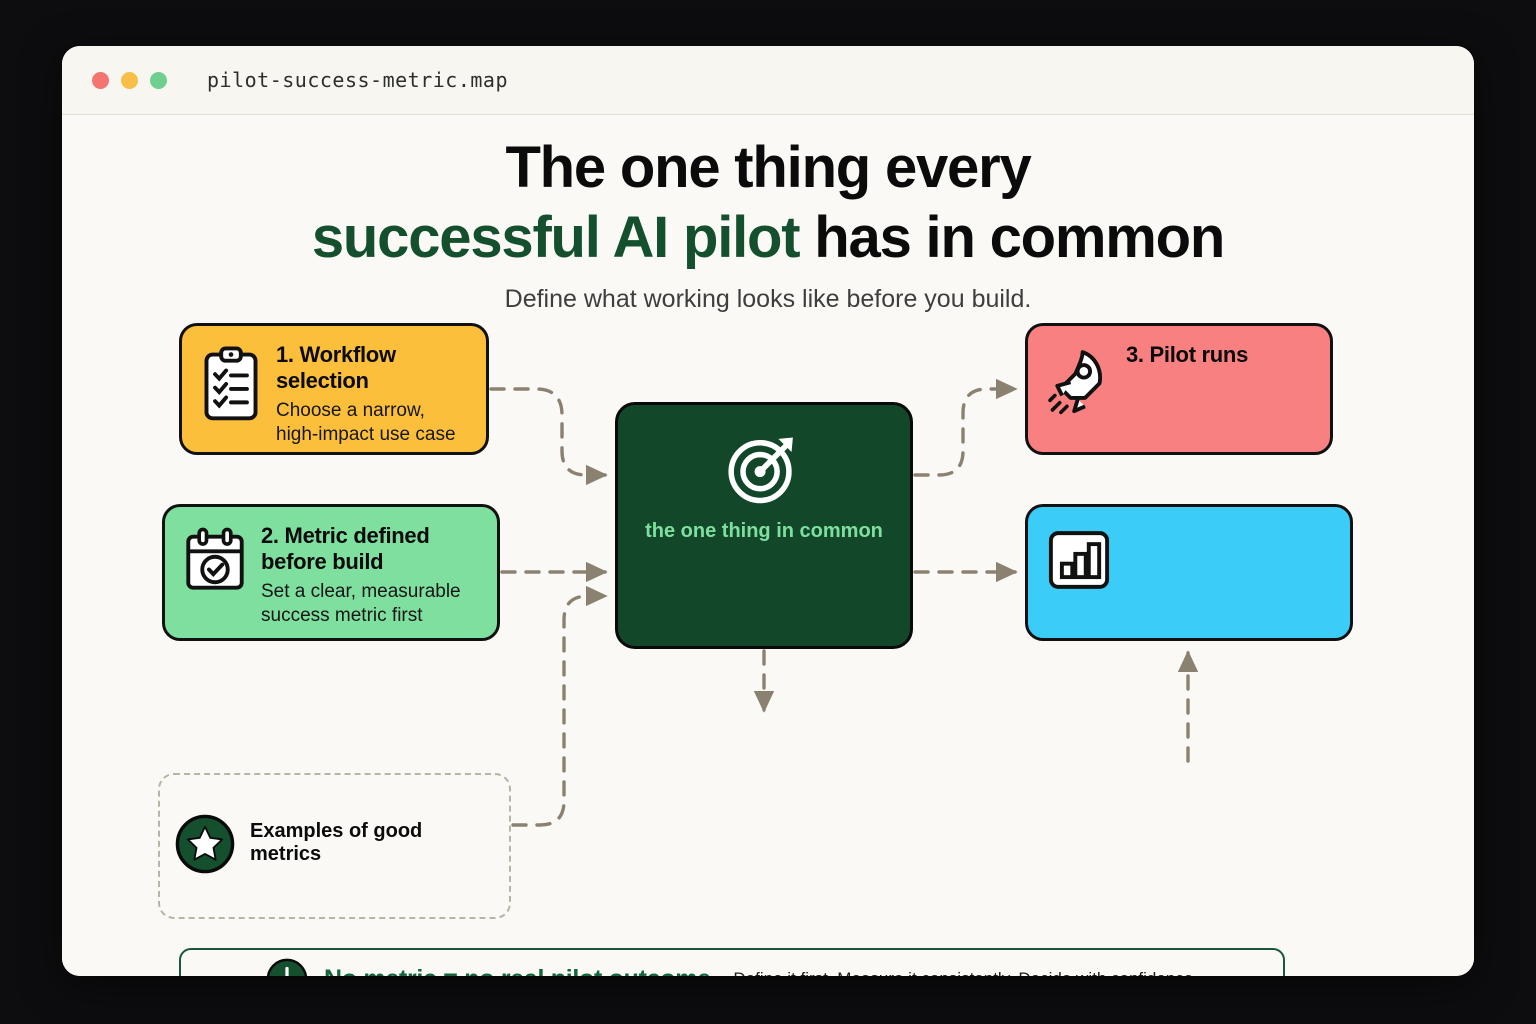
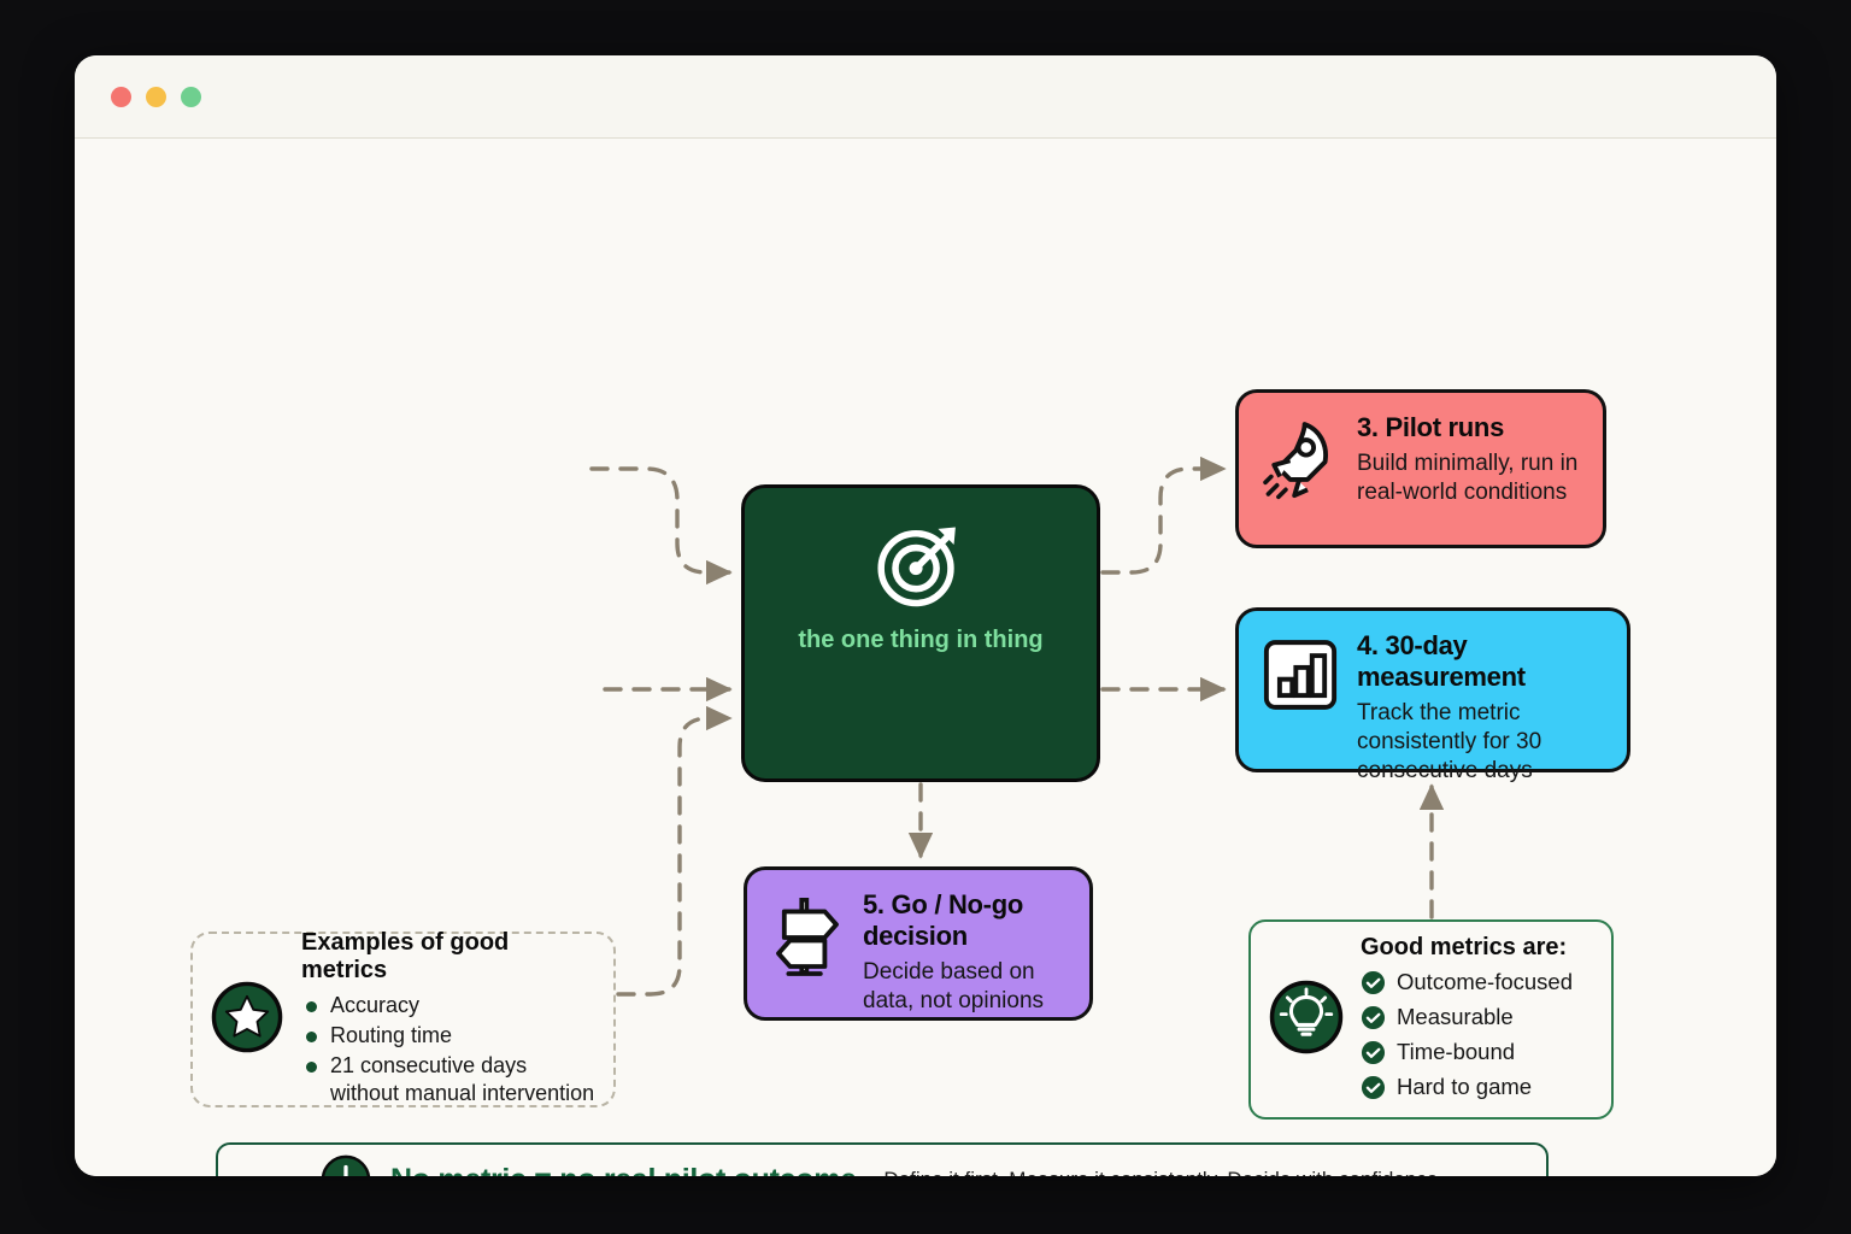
- pilot-success-metric.map
- The one thing every
- successful AI pilot has in common
- Define what working looks like before you build.
- the one thing in common
+ the one thing in thing
- 1. Workflow selection
- Choose a narrow, high-impact use case
- 2. Metric defined before build
- Set a clear, measurable success metric first
  3. Pilot runs
+ Build minimally, run in real-world conditions
+ 4. 30-day measurement
+ Track the metric consistently for 30 consecutive days
+ 5. Go / No-go decision
+ Decide based on data, not opinions
  Examples of good metrics
+ Accuracy
+ Routing time
+ 21 consecutive days without manual intervention
+ Good metrics are:
+ Outcome-focused
+ Measurable
+ Time-bound
+ Hard to game
